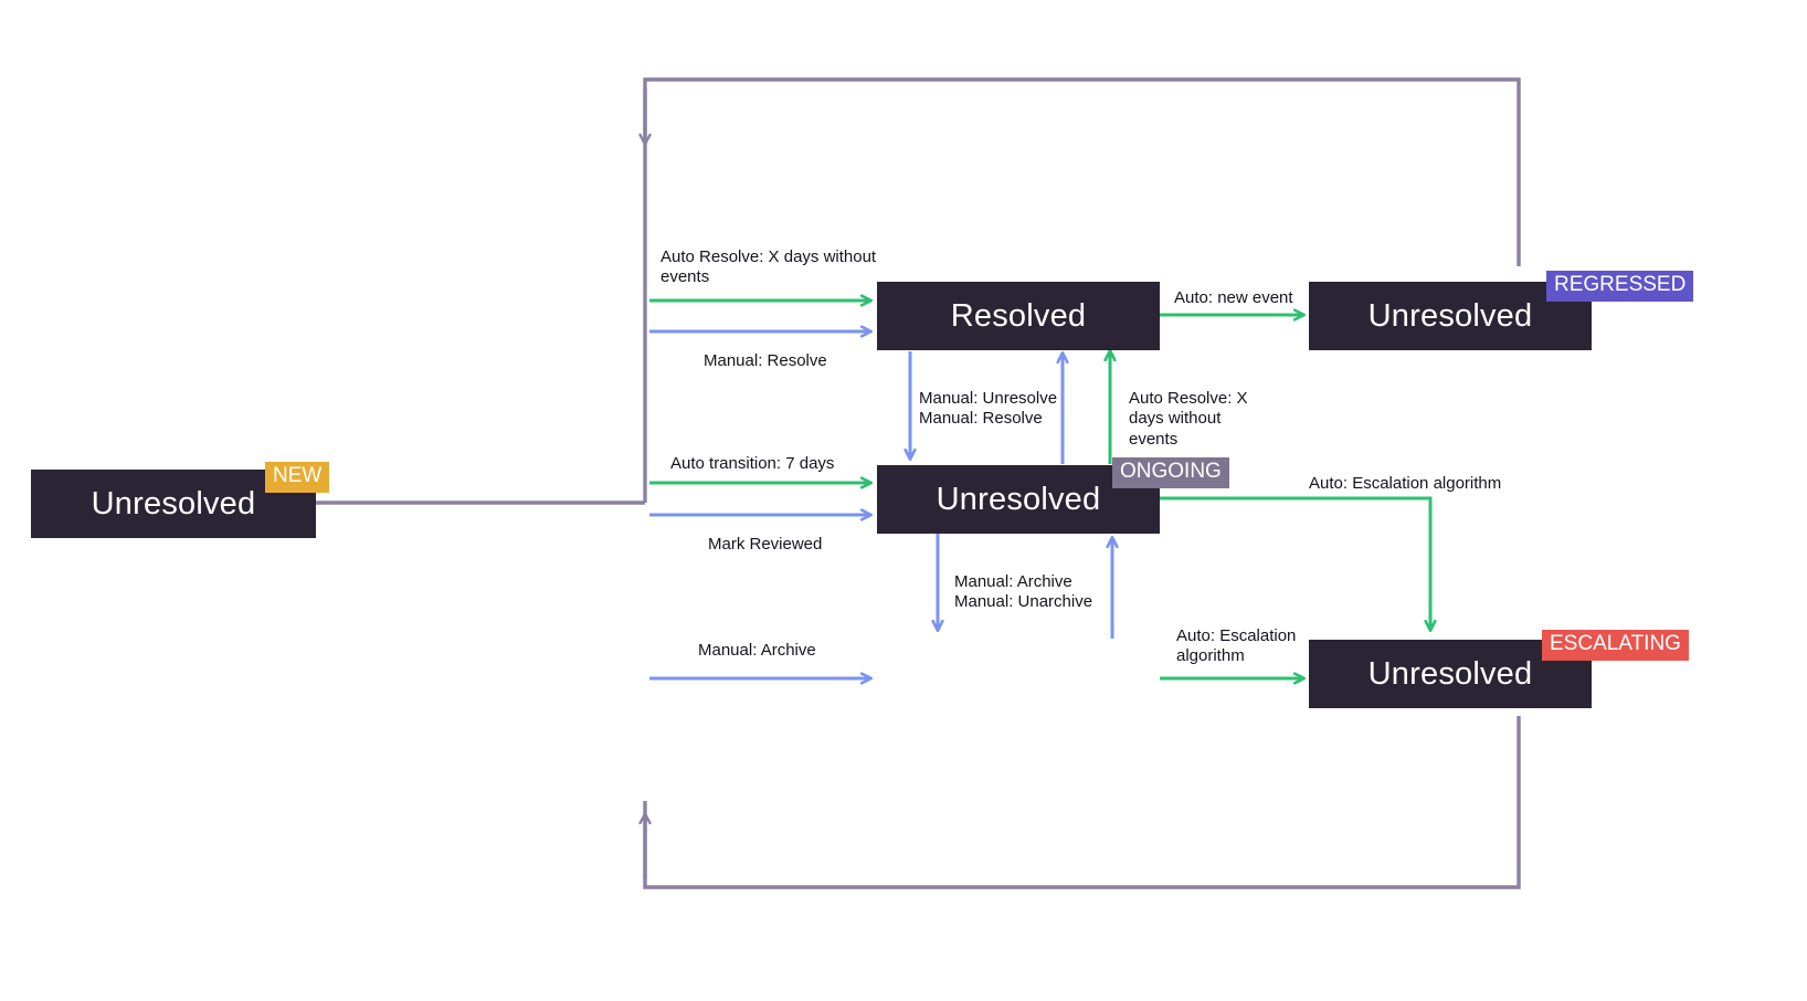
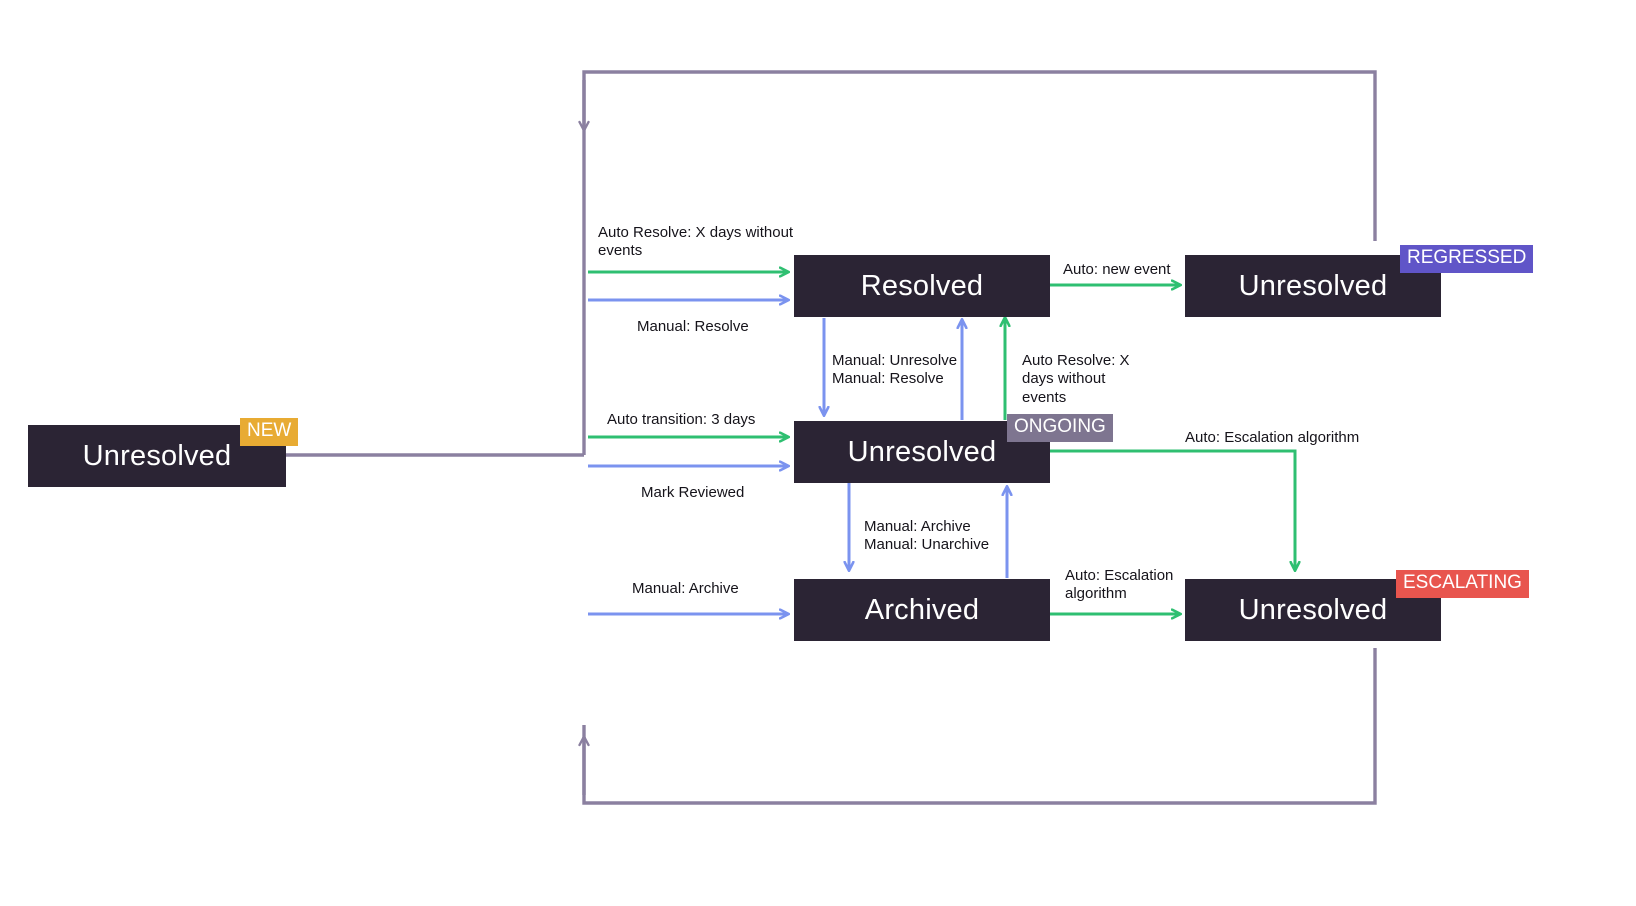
  Unresolved
  Resolved
  Unresolved
  Unresolved
+ Archived
  Unresolved
  NEW
  ONGOING
  REGRESSED
  ESCALATING
  Auto Resolve: X days without
  events
  Manual: Resolve
  Auto: new event
  Manual: Unresolve
  Manual: Resolve
  Auto Resolve: X
  days without
  events
- Auto transition: 7 days
+ Auto transition: 3 days
  Mark Reviewed
  Manual: Archive
  Manual: Unarchive
  Manual: Archive
  Auto: Escalation algorithm
  Auto: Escalation
  algorithm
